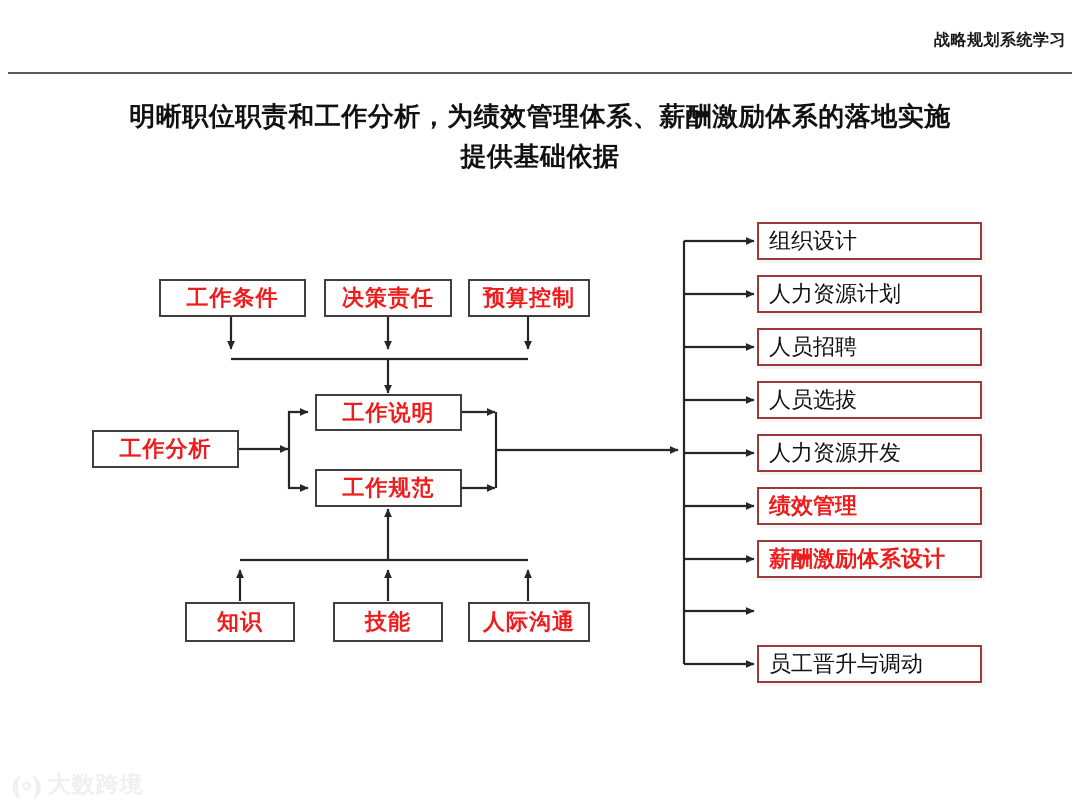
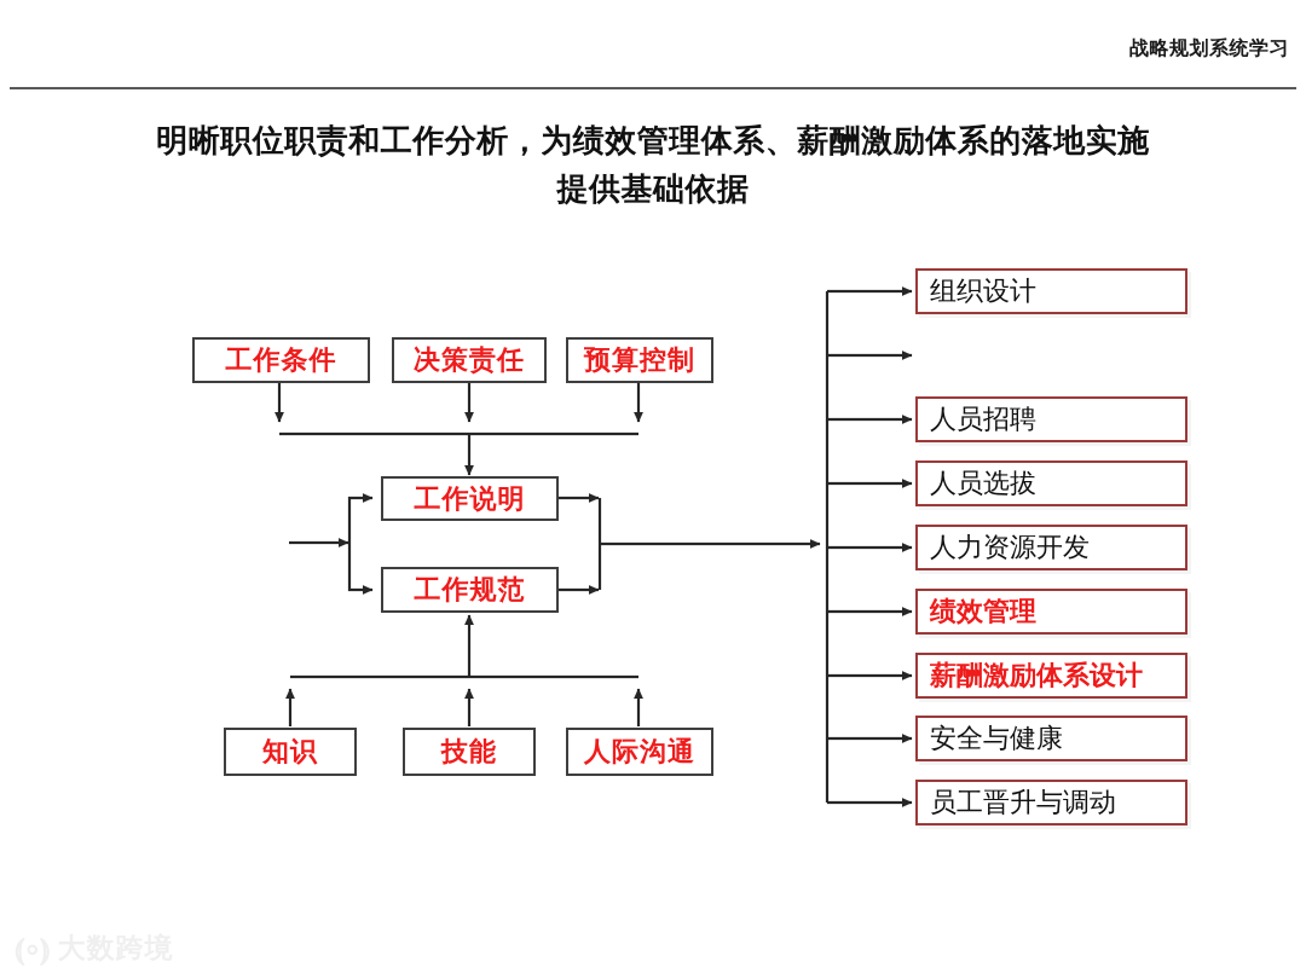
  战略规划系统学习
  明晰职位职责和工作分析，为绩效管理体系、薪酬激励体系的落地实施
  提供基础依据
  工作条件
  决策责任
  预算控制
- 工作分析
  工作说明
  工作规范
  知识
  技能
  人际沟通
  组织设计
- 人力资源计划
  人员招聘
  人员选拔
  人力资源开发
  绩效管理
  薪酬激励体系设计
+ 安全与健康
  员工晋升与调动
